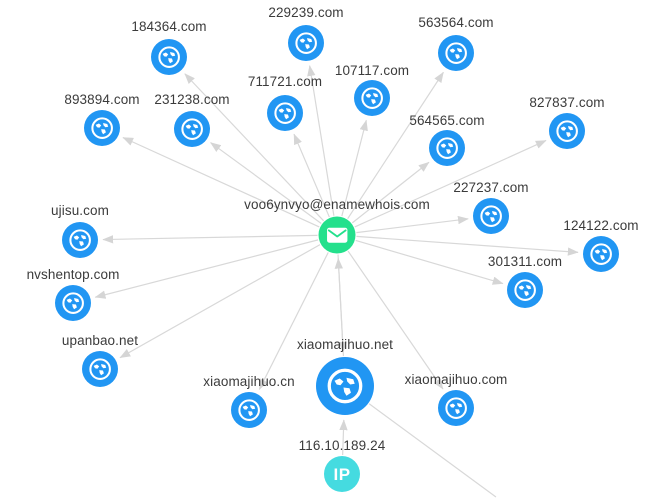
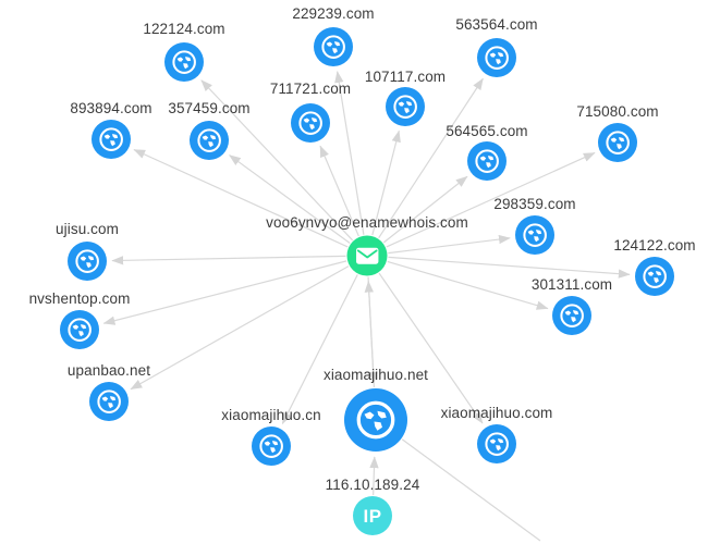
- 184364.com
+ 122124.com
  229239.com
  563564.com
  711721.com
  107117.com
  893894.com
- 231238.com
+ 357459.com
  564565.com
- 827837.com
+ 715080.com
- 227237.com
+ 298359.com
  124122.com
  301311.com
  ujisu.com
  nvshentop.com
  upanbao.net
  xiaomajihuo.cn
  xiaomajihuo.net
  xiaomajihuo.com
  116.10.189.24
  IP
  voo6ynvyo@enamewhois.com
